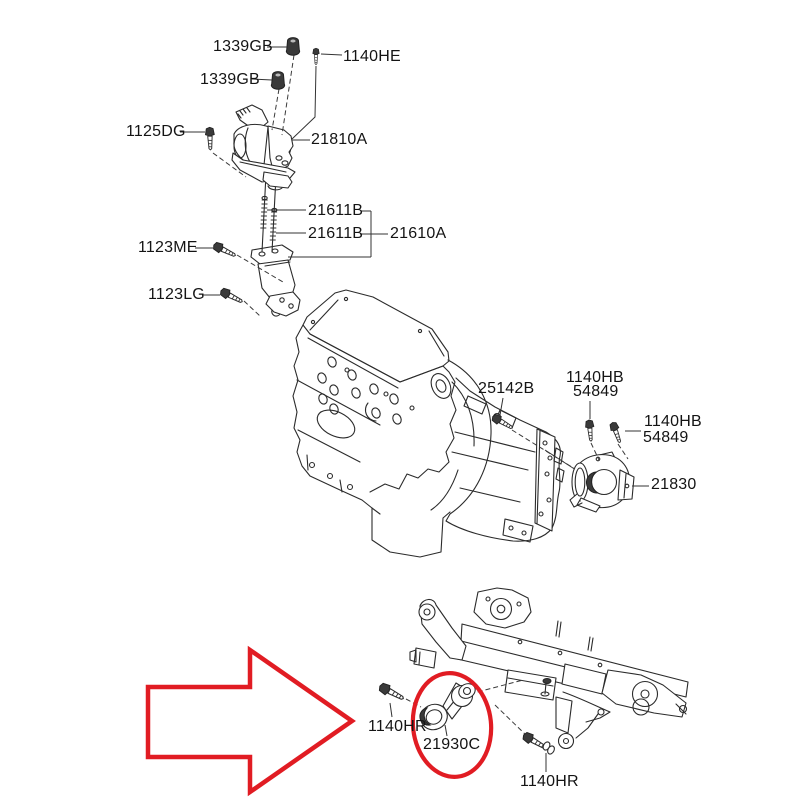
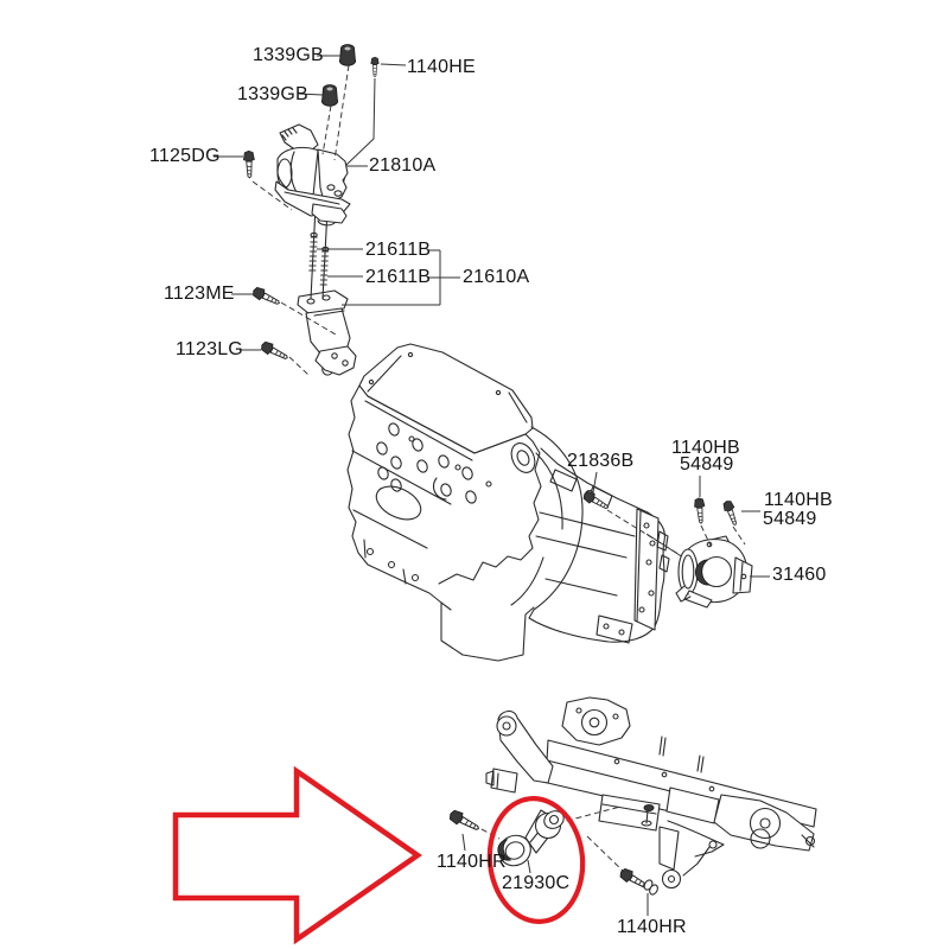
  1339GB
  1140HE
  1339GB
  1125DG
  21810A
  21611B
  21611B
  21610A
  1123ME
  1123LG
- 25142B
+ 21836B
  1140HB
  54849
  1140HB
  54849
- 21830
+ 31460
  1140HR
  21930C
  1140HR
